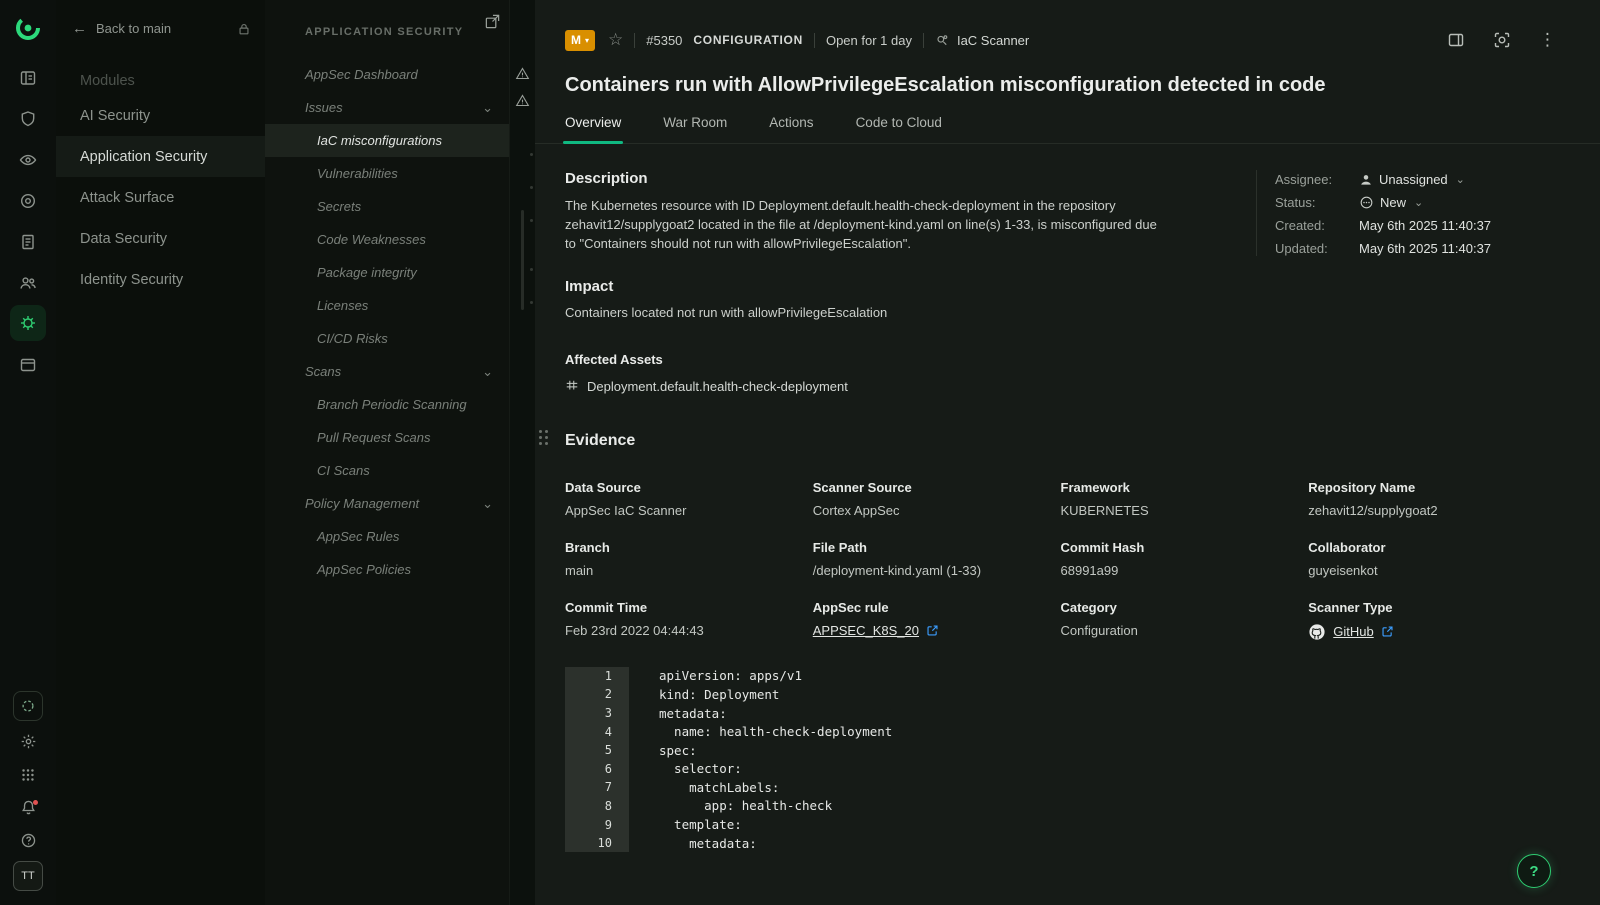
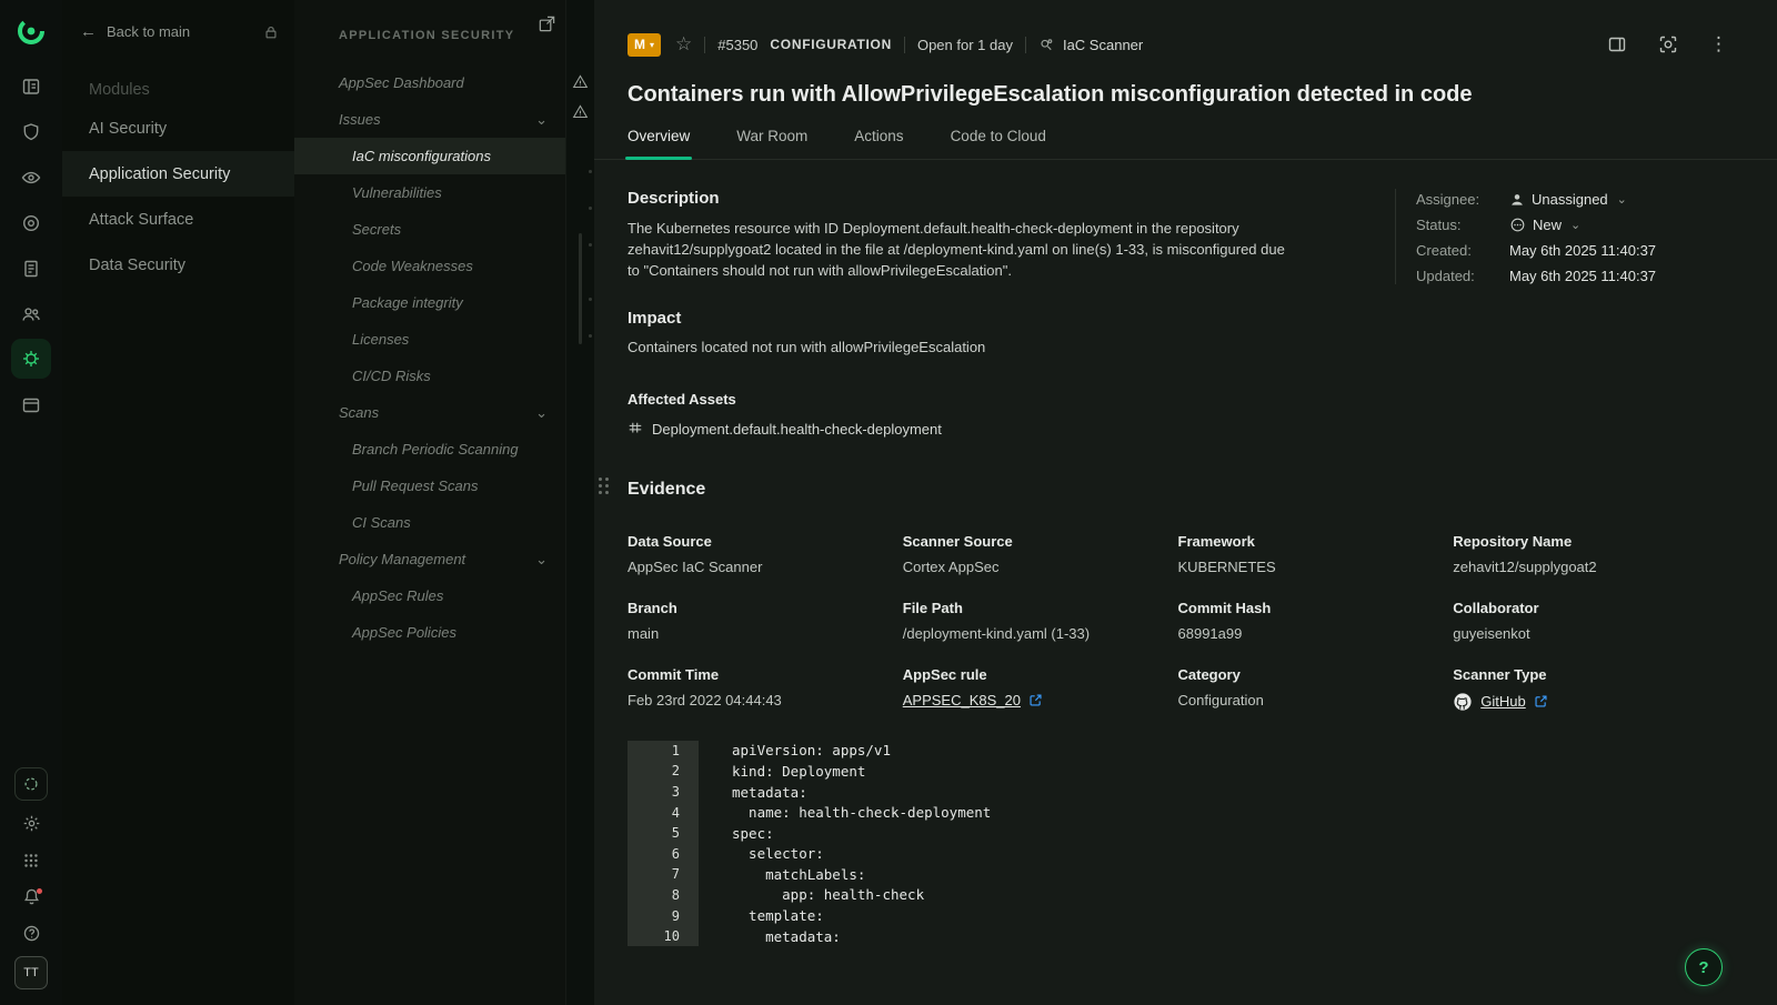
  TT
  ←
  Back to main
  Modules
  AI Security
  Application Security
  Attack Surface
  Data Security
- Identity Security
  APPLICATION SECURITY
  AppSec Dashboard
  Issues
  ⌄
  IaC misconfigurations
  Vulnerabilities
  Secrets
  Code Weaknesses
  Package integrity
  Licenses
  CI/CD Risks
  Scans
  ⌄
  Branch Periodic Scanning
  Pull Request Scans
  CI Scans
  Policy Management
  ⌄
  AppSec Rules
  AppSec Policies
  M
  ▾
  ☆
  #5350
  CONFIGURATION
  Open for 1 day
  IaC Scanner
  ⋮
  Containers run with AllowPrivilegeEscalation misconfiguration detected in code
  Overview
  War Room
  Actions
  Code to Cloud
  Description
  The Kubernetes resource with ID Deployment.default.health-check-deployment in the repository zehavit12/supplygoat2 located in the file at /deployment-kind.yaml on line(s) 1-33, is misconfigured due to "Containers should not run with allowPrivilegeEscalation".
  Impact
  Containers located not run with allowPrivilegeEscalation
  Affected Assets
  Deployment.default.health-check-deployment
  Assignee:
  Unassigned
  ⌄
  Status:
  New
  ⌄
  Created:
  May 6th 2025 11:40:37
  Updated:
  May 6th 2025 11:40:37
  Evidence
  Data Source
  AppSec IaC Scanner
  Scanner Source
  Cortex AppSec
  Framework
  KUBERNETES
  Repository Name
  zehavit12/supplygoat2
  Branch
  main
  File Path
  /deployment-kind.yaml (1-33)
  Commit Hash
  68991a99
  Collaborator
  guyeisenkot
  Commit Time
  Feb 23rd 2022 04:44:43
  AppSec rule
  APPSEC_K8S_20
  Category
  Configuration
  Scanner Type
  GitHub
  1
  apiVersion: apps/v1
  2
  kind: Deployment
  3
  metadata:
  4
  name: health-check-deployment
  5
  spec:
  6
  selector:
  7
  matchLabels:
  8
  app: health-check
  9
  template:
  10
  metadata:
  ?
